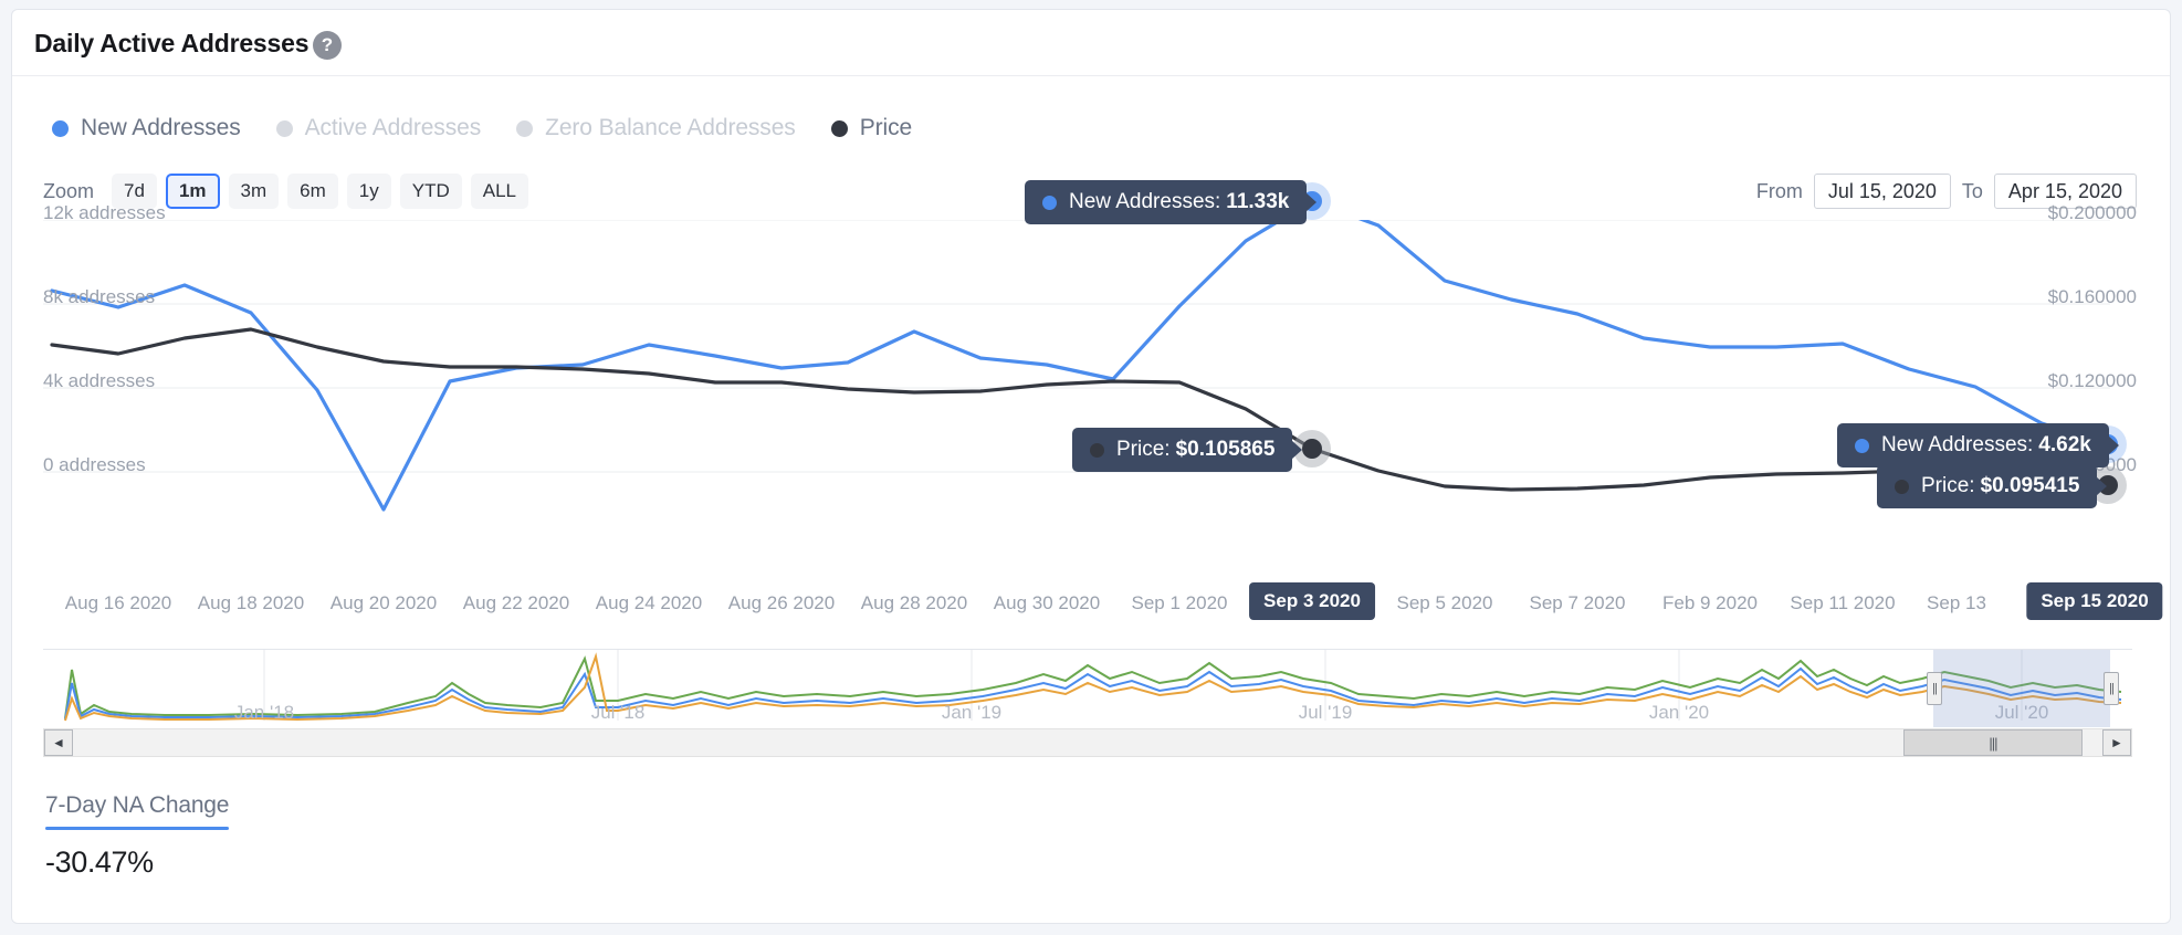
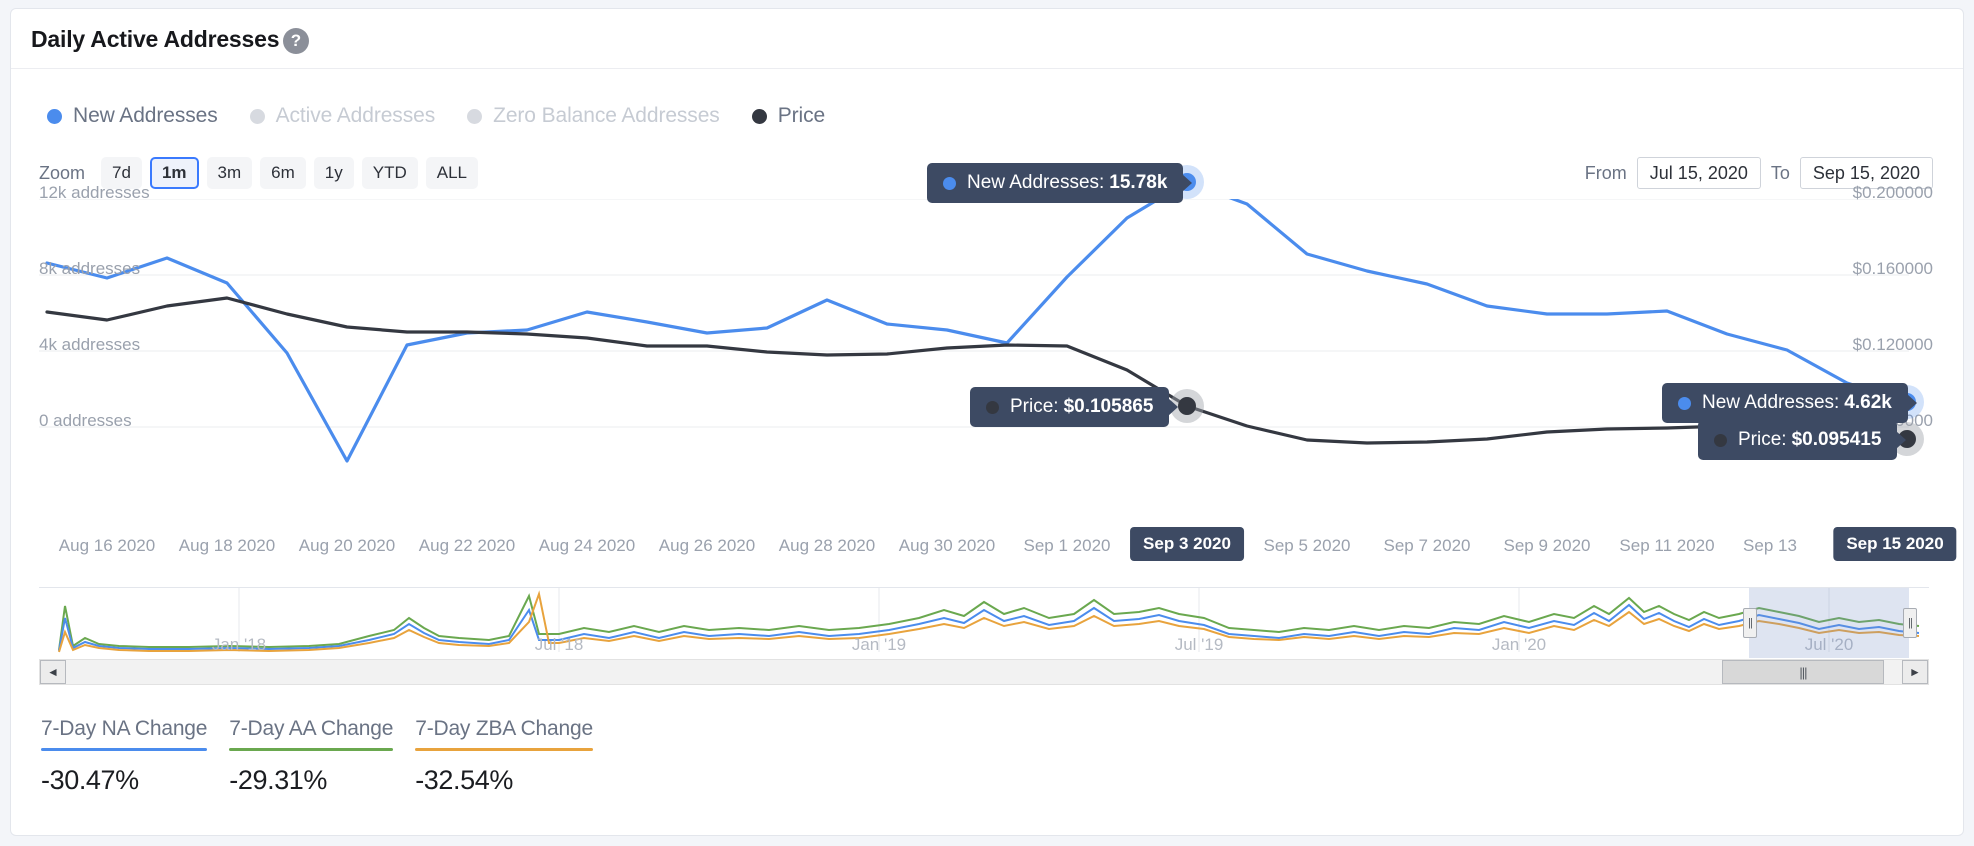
  Daily Active Addresses
  ?
  New Addresses
  Active Addresses
  Zero Balance Addresses
  Price
  Zoom
  7d
  1m
  3m
  6m
  1y
  YTD
  ALL
  From
  Jul 15, 2020
  To
- Apr 15, 2020
+ Sep 15, 2020
  12k addresses
  8k addresses
  4k addresses
  0 addresses
  $0.200000
  $0.160000
  $0.120000
  New Addresses:
- 11.33k
+ 15.78k
  Price:
  $0.105865
  New Addresses:
  4.62k
  Price:
  $0.095415
  Aug 16 2020
  Aug 18 2020
  Aug 20 2020
  Aug 22 2020
  Aug 24 2020
  Aug 26 2020
  Aug 28 2020
  Aug 30 2020
  Sep 1 2020
  Sep 3 2020
  Sep 5 2020
  Sep 7 2020
- Feb 9 2020
+ Sep 9 2020
  Sep 11 2020
  Sep 13
  Sep 15 2020
  Jan '18
  Jul '18
  Jan '19
  Jul '19
  Jan '20
  Jul '20
  ||
  ||
  ◄
  ►
  |||
  7-Day NA Change
  -30.47%
+ 7-Day AA Change
+ -29.31%
+ 7-Day ZBA Change
+ -32.54%
